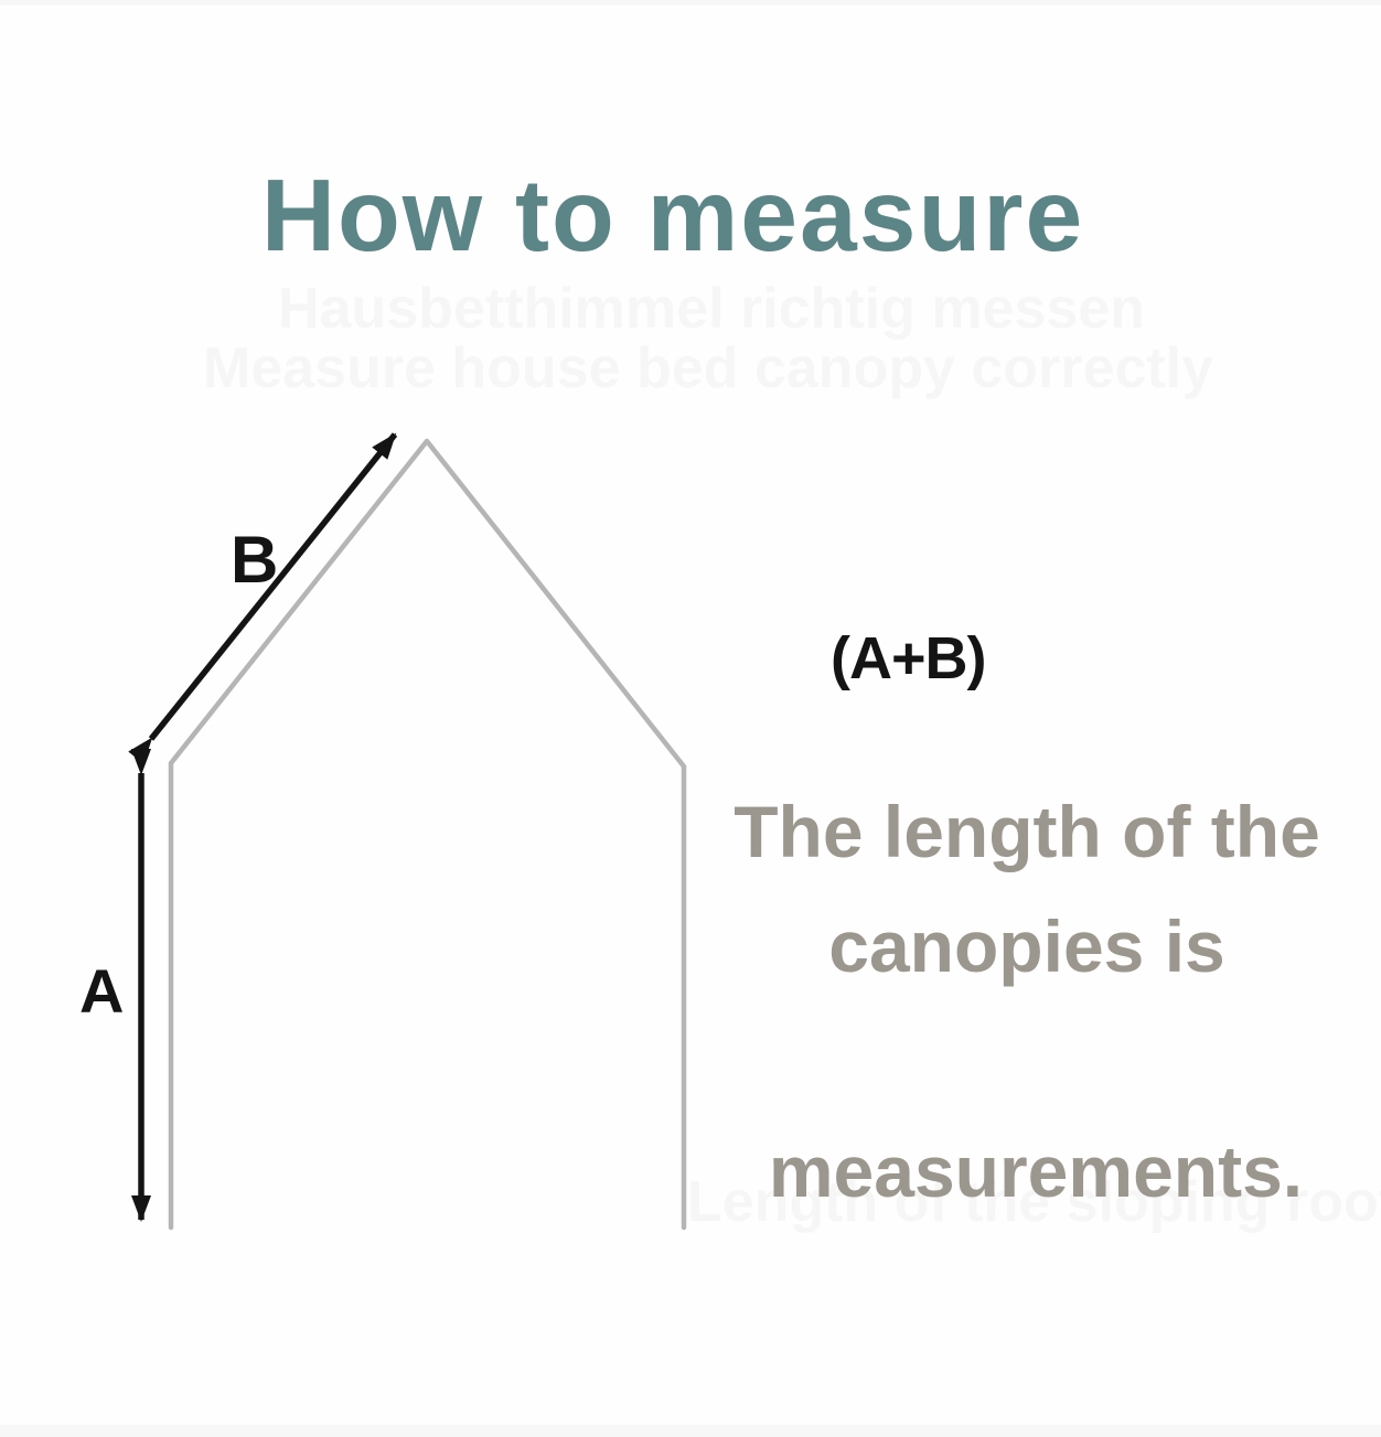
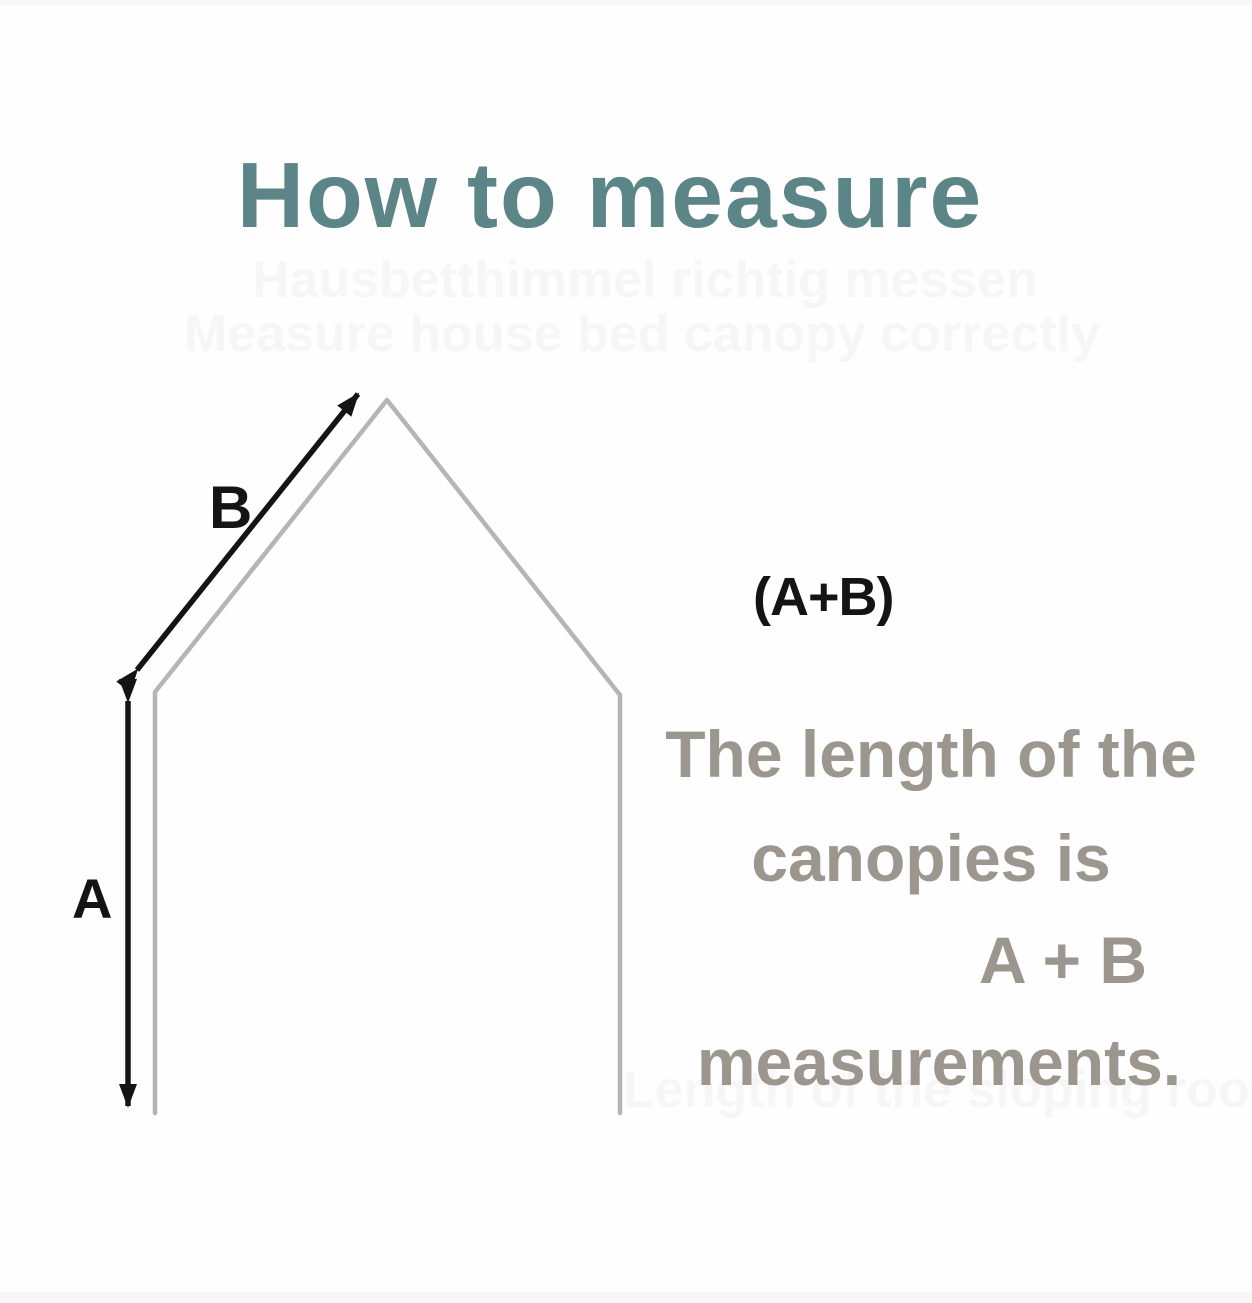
  How to measure
  Length of the sloping roo
  B
  A
  (A+B)
  The length of the
  canopies is
+ A + B
  measurements.
